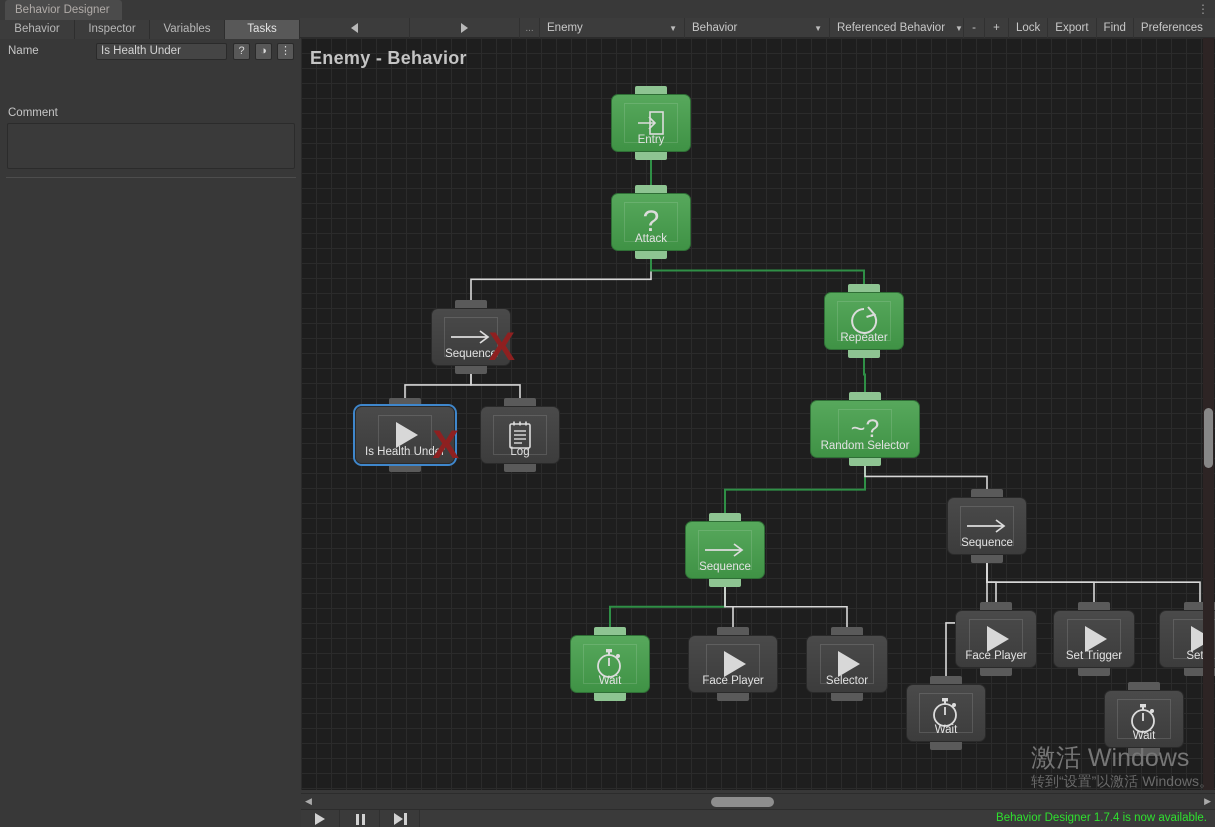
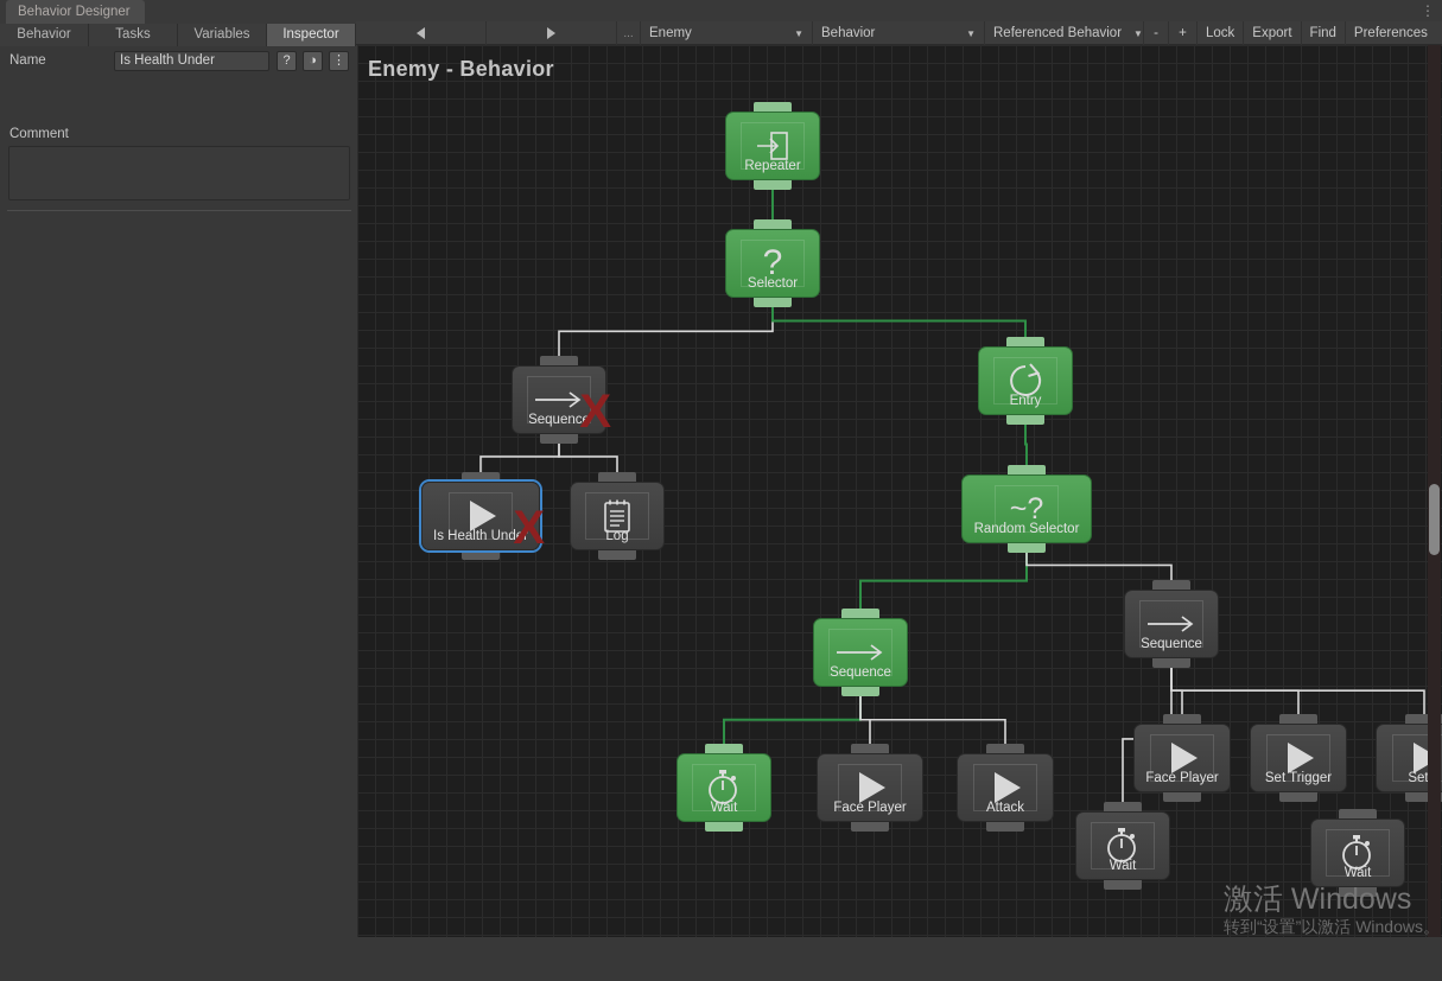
  Behavior Designer
  ⋮
  Behavior
- Inspector
+ Tasks
  Variables
- Tasks
+ Inspector
  Name
  Is Health Under
  ?
  ◑
  ⋮
  Comment
  ...
  Enemy
  ▼
  Behavior
  ▼
  Referenced Behavior
  ▼
  -
  +
  Lock
  Export
  Find
  Preferences
  Enemy - Behavior
- Entry
+ Repeater
  ?
- Attack
+ Selector
  Sequence
  X
  Is Health Under
  X
  Log
- Repeater
+ Entry
  ~?
  Random Selector
  Sequence
  Wait
  Face Player
- Selector
+ Attack
  Sequence
  Wait
  Face Player
  Set Trigger
  Wait
  激活 Windows
  转到“设置”以激活 Windows。
- ◀
- ▶
- Behavior Designer 1.7.4 is now available.
